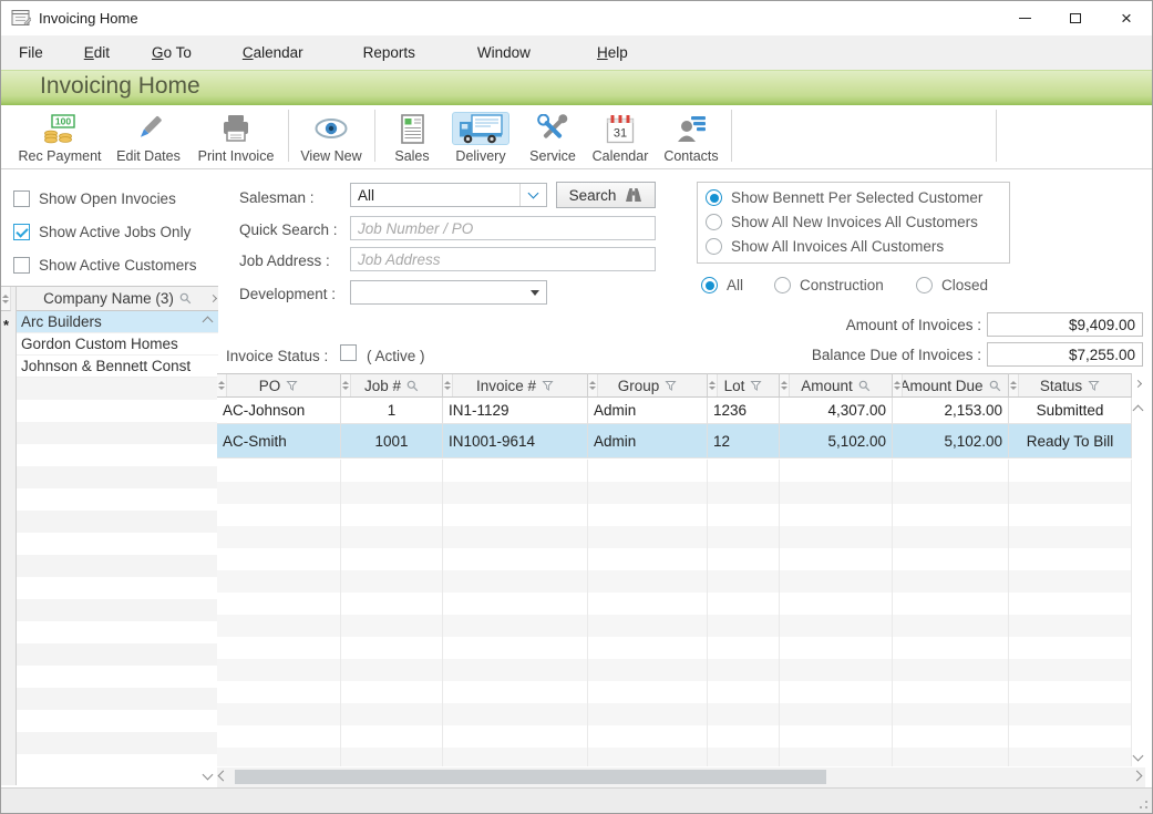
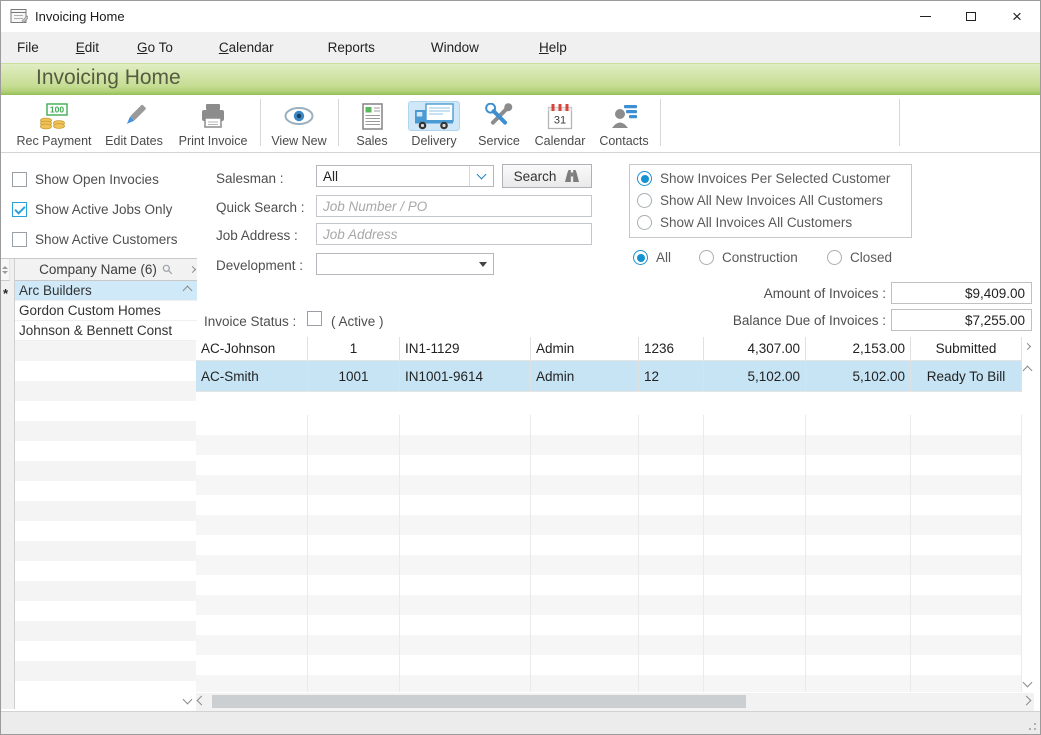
  Invoicing Home
  ×
  File
  E
  dit
  G
  o To
  C
  alendar
  Reports
  Window
  H
  elp
  Invoicing Home
  100
  Rec Payment
  Edit Dates
  Print Invoice
  View New
  Sales
  Delivery
  Service
  31
  Calendar
  Contacts
  Show Open Invocies
  Show Active Jobs Only
  Show Active Customers
- Company Name (3)
+ Company Name (6)
  Arc Builders
  Gordon Custom Homes
  Johnson & Bennett Const
  *
  Salesman :
  All
  Search
  Quick Search :
  Job Number / PO
  Job Address :
  Job Address
  Development :
- Show Bennett Per Selected Customer
+ Show Invoices Per Selected Customer
  Show All New Invoices All Customers
  Show All Invoices All Customers
  All
  Construction
  Closed
  Amount of Invoices :
  $9,409.00
  Balance Due of Invoices :
  $7,255.00
  Invoice Status :
  ( Active )
- PO
- Job #
- Invoice #
- Group
- Lot
- Amount
- Amount Due
- Status
  AC-Johnson
  1
  IN1-1129
  Admin
  1236
  4,307.00
  2,153.00
  Submitted
  AC-Smith
  1001
  IN1001-9614
  Admin
  12
  5,102.00
  5,102.00
  Ready To Bill
